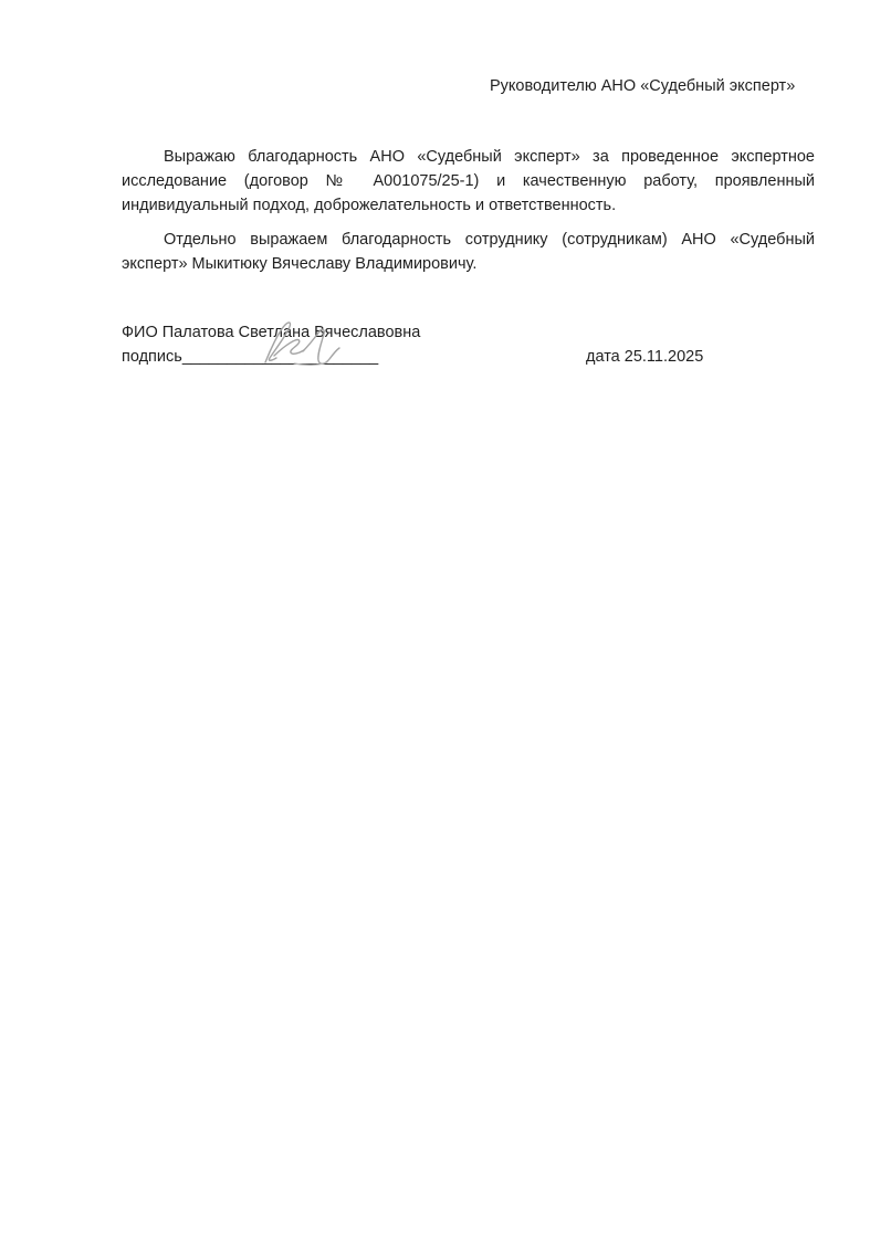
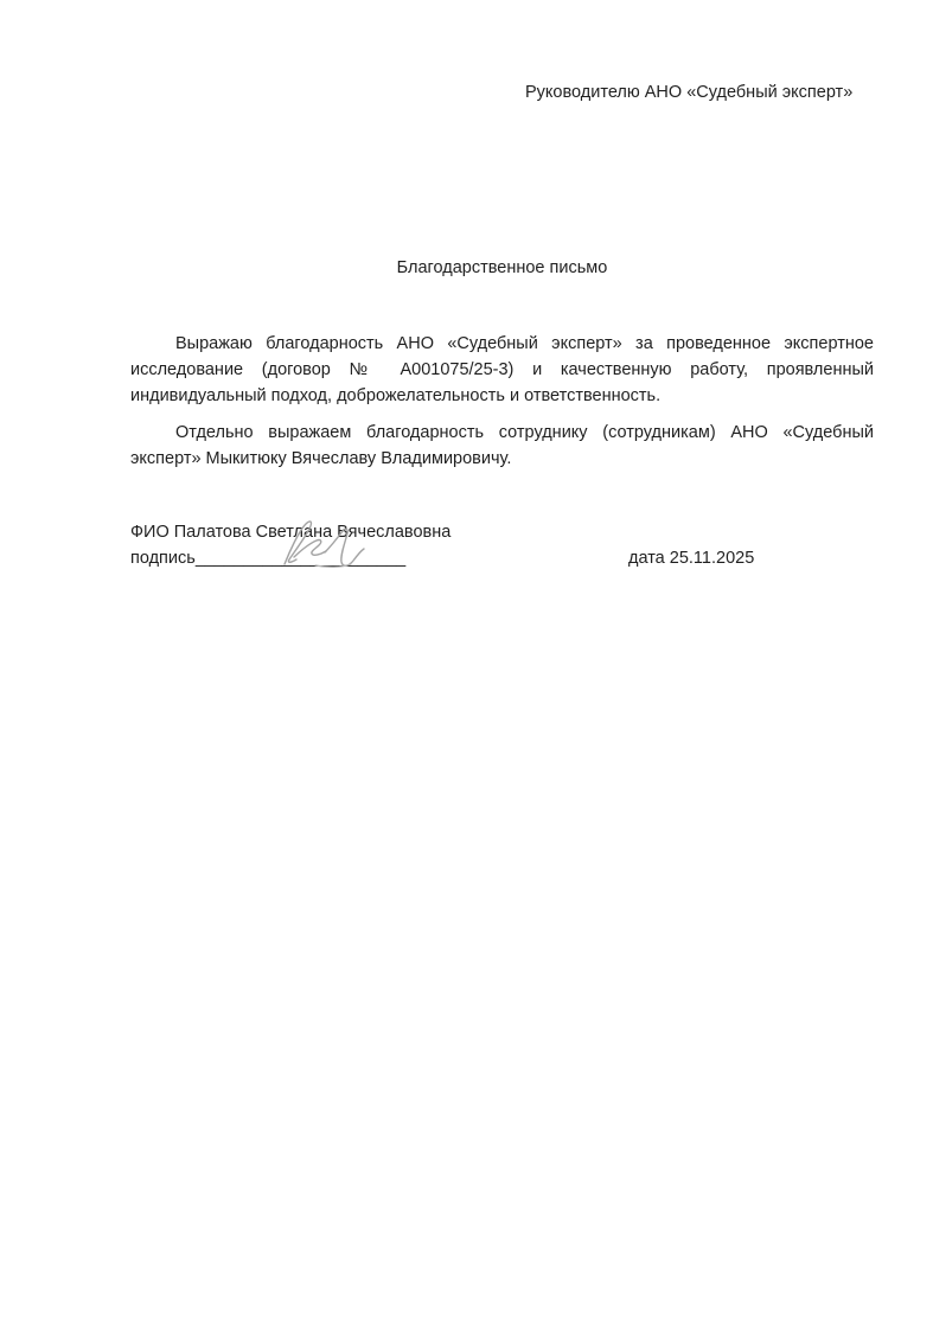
  Руководителю АНО «Судебный эксперт»
+ Благодарственное письмо
- Выражаю благодарность АНО «Судебный эксперт» за проведенное экспертное исследование (договор № А001075/25-1) и качественную работу, проявленный индивидуальный подход, доброжелательность и ответственность.
+ Выражаю благодарность АНО «Судебный эксперт» за проведенное экспертное исследование (договор № А001075/25-3) и качественную работу, проявленный индивидуальный подход, доброжелательность и ответственность.
  Отдельно выражаем благодарность сотруднику (сотрудникам) АНО «Судебный эксперт» Мыкитюку Вячеславу Владимировичу.
  ФИО Палатова Светлнаячеславовна
  подпись_____________________
  дата 25.11.2025
